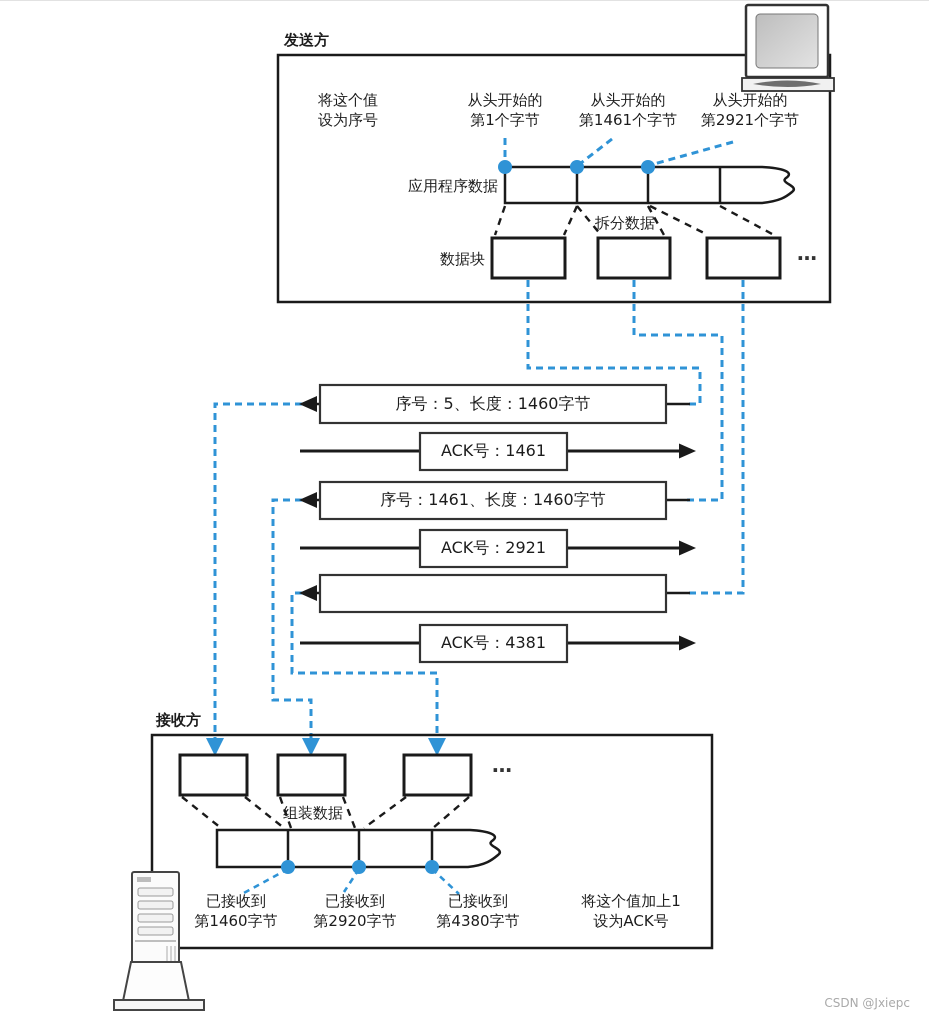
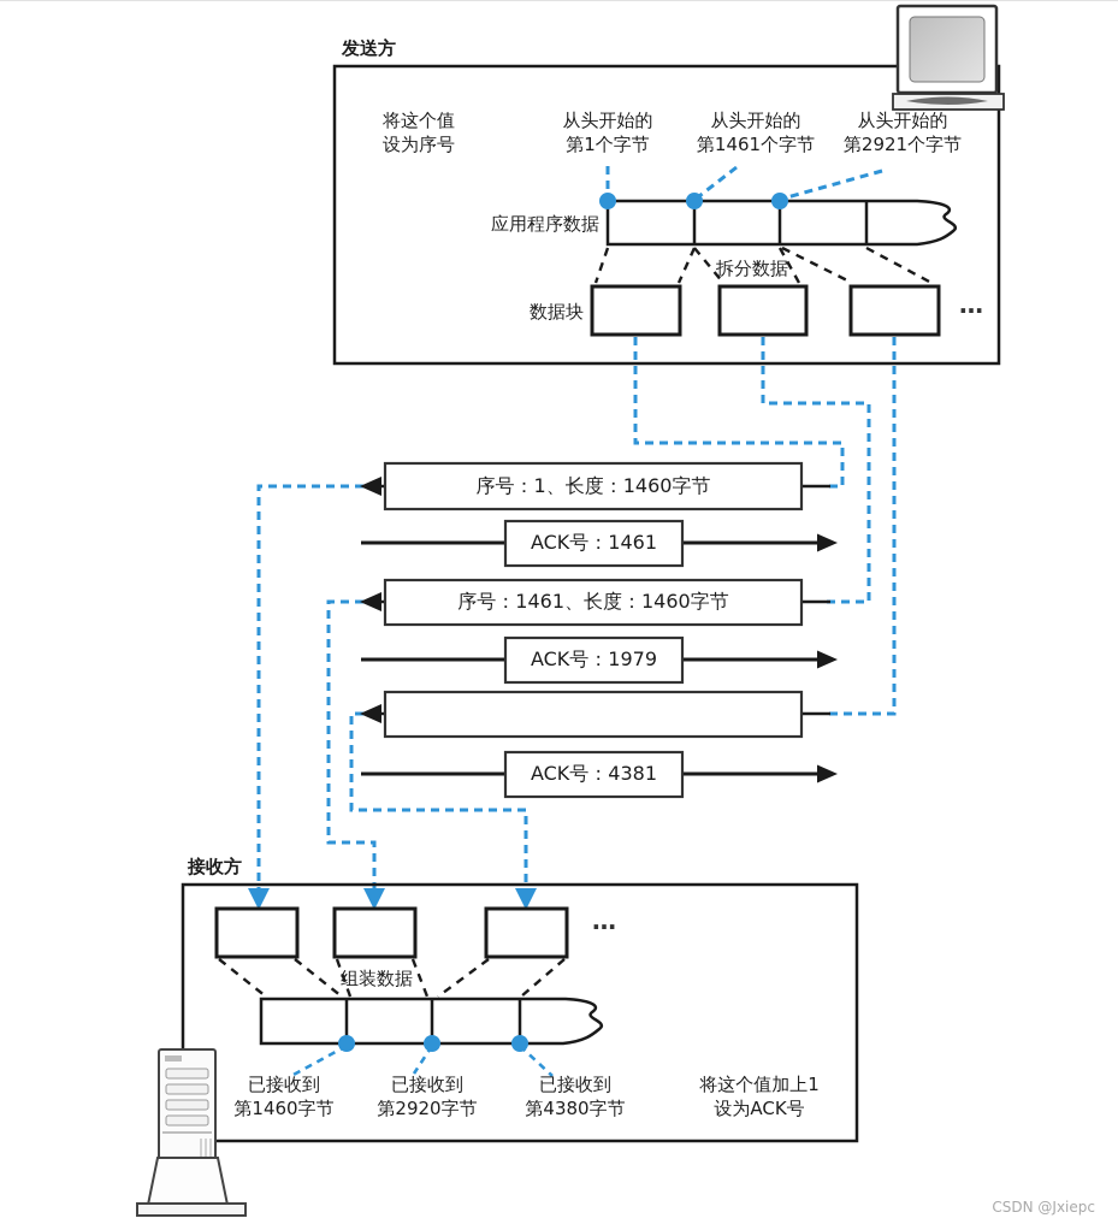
  发送方
  将这个值
  设为序号
  从头开始的
  第1个字节
  从头开始的
  第1461个字节
  从头开始的
  第2921个字节
  应用程序数据
  拆分数据
  数据块
  …
- 序号：5、长度：1460字节
+ 序号：1、长度：1460字节
  ACK号：1461
  序号：1461、长度：1460字节
- ACK号：2921
+ ACK号：1979
  ACK号：4381
  接收方
  …
  组装数据
  已接收到
  第1460字节
  已接收到
  第2920字节
  已接收到
  第4380字节
  将这个值加上1
  设为ACK号
  CSDN @Jxiepc
